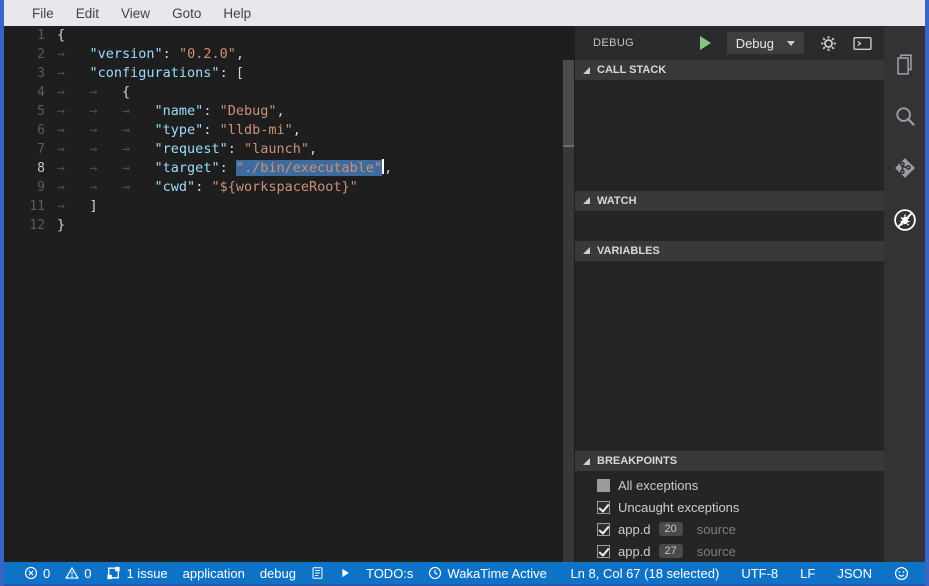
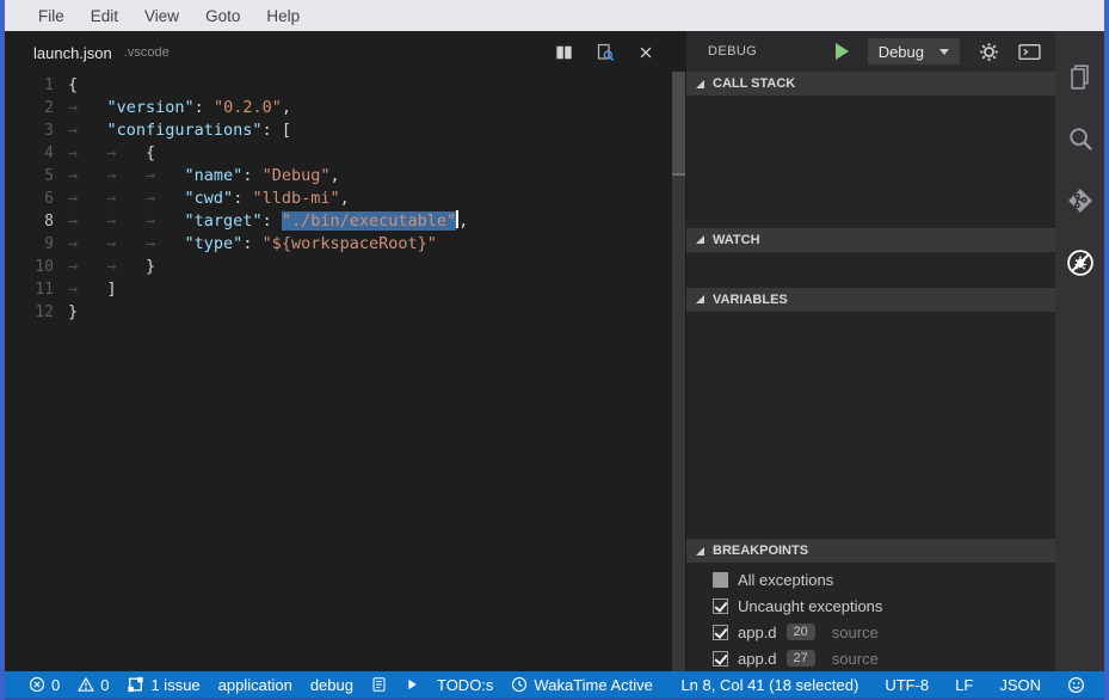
  File
  Edit
  View
  Goto
  Help
+ launch.json
+ .vscode
  1
  {
  2
  → "version": "0.2.0",
  3
  → "configurations": [
  4
  → → {
  5
  → → → "name": "Debug",
  6
- → → → "type": "lldb-mi",
+ → → → "cwd": "lldb-mi",
- 7
- → → → "request": "launch",
  8
  → → → "target": "./bin/executable" ,
  9
- → → → "cwd": "${workspaceRoot}"
+ → → → "type": "${workspaceRoot}"
+ 10
+ → → }
  11
  → ]
  12
  }
  DEBUG
  Debug
  CALL STACK
  WATCH
  VARIABLES
  BREAKPOINTS
  All exceptions
  Uncaught exceptions
  app.d
  20
  source
  app.d
  27
  source
  0
  0
  1 issue
  application
  debug
  TODO:s
  WakaTime Active
- Ln 8, Col 67 (18 selected)
+ Ln 8, Col 41 (18 selected)
  UTF-8
  LF
  JSON
